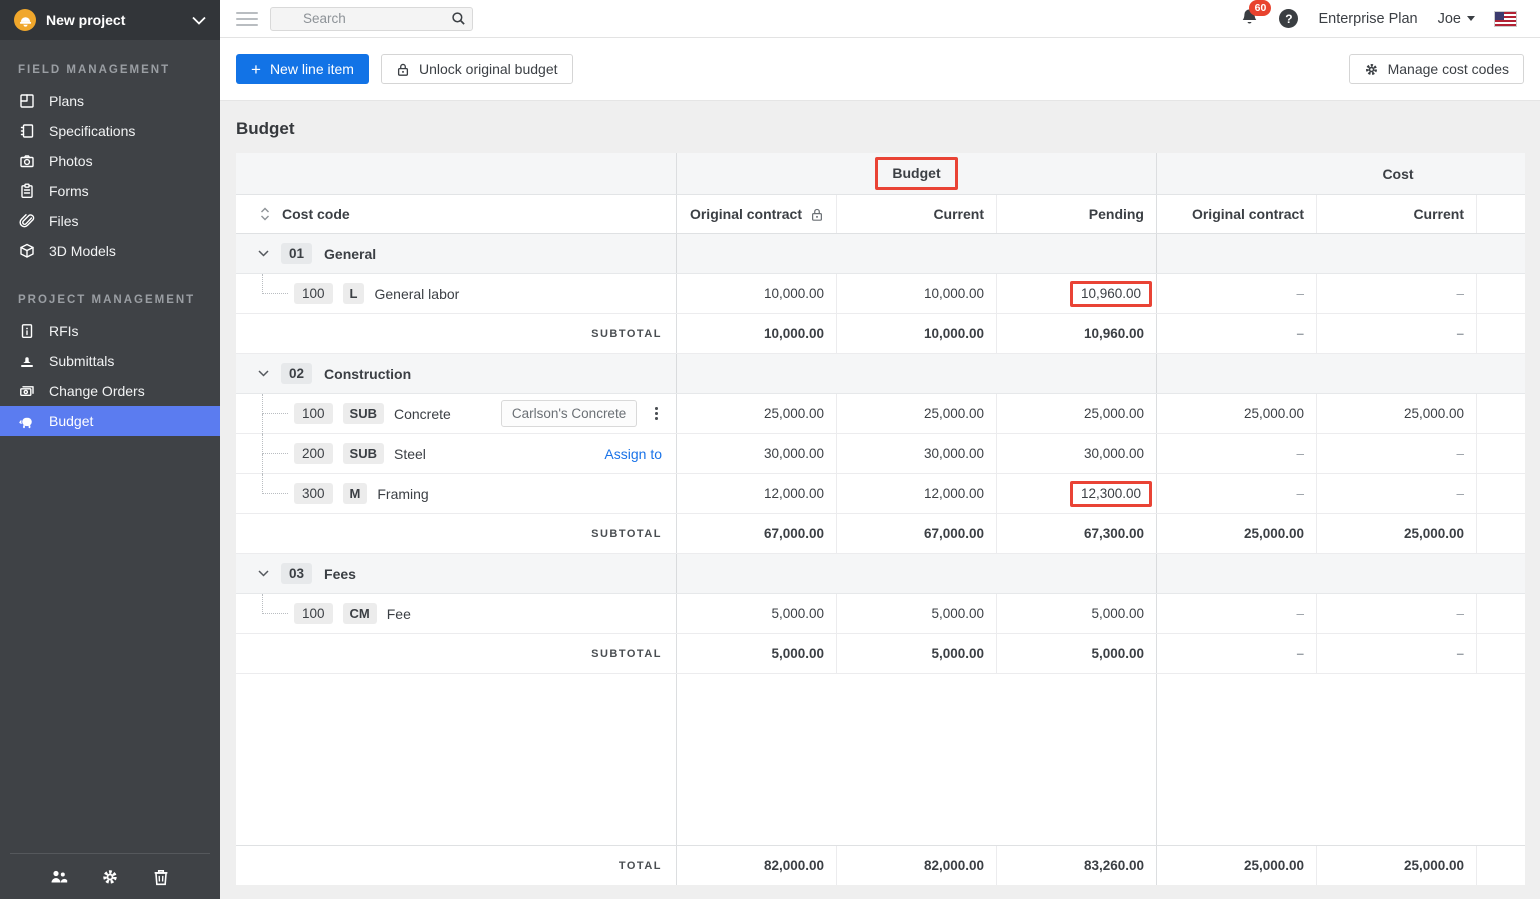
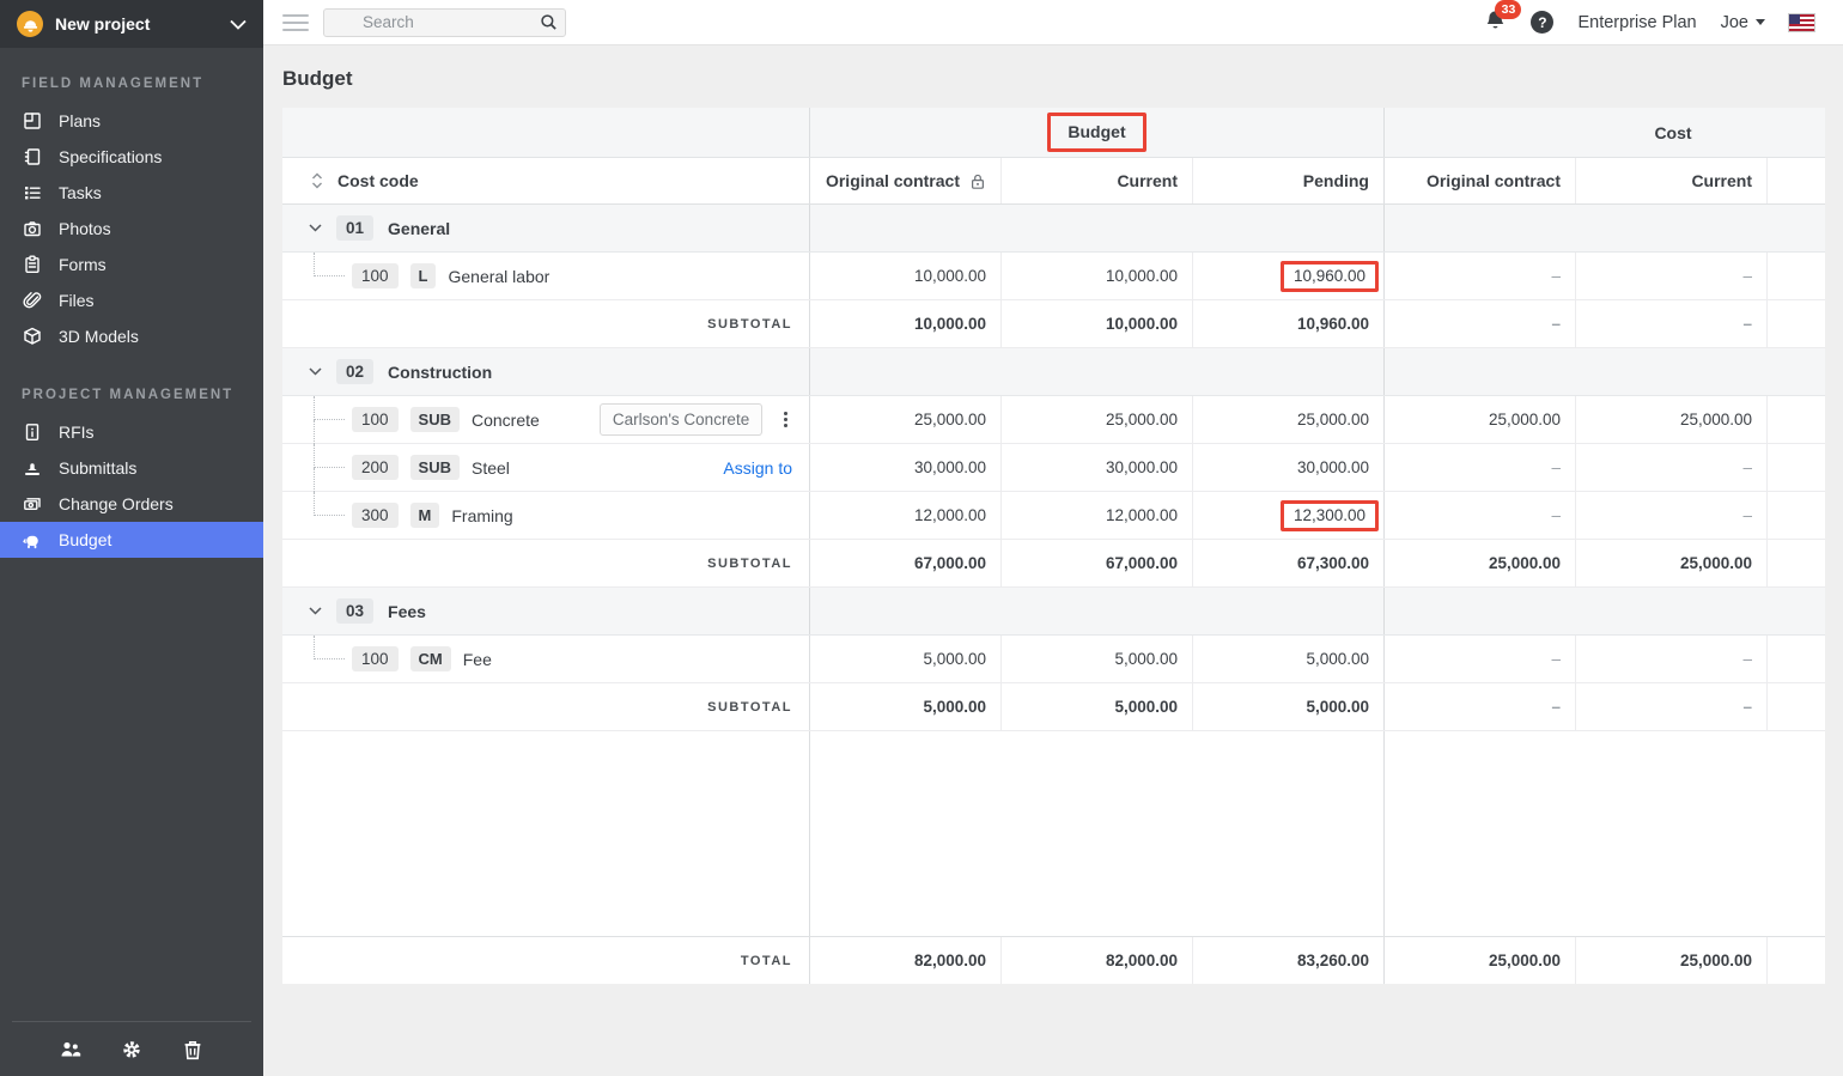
  New project
  FIELD MANAGEMENT
  Plans
  Specifications
+ Tasks
  Photos
  Forms
  Files
  3D Models
  PROJECT MANAGEMENT
  RFIs
  Submittals
  Change Orders
  Budget
  Search
- 60
+ 33
  ?
  Enterprise Plan
  Joe
- +
- New line item
- Unlock original budget
- Manage cost codes
  Budget
  Budget
  Cost
  Cost code
  Original contract
  Current
  Pending
  Original contract
  Current
  01
  General
  100
  L
  General labor
  10,000.00
  10,000.00
  10,960.00
  –
  –
  SUBTOTAL
  10,000.00
  10,000.00
  10,960.00
  –
  –
  02
  Construction
  100
  SUB
  Concrete
  Carlson's Concrete
  25,000.00
  25,000.00
  25,000.00
  25,000.00
  25,000.00
  200
  SUB
  Steel
  Assign to
  30,000.00
  30,000.00
  30,000.00
  –
  –
  300
  M
  Framing
  12,000.00
  12,000.00
  12,300.00
  –
  –
  SUBTOTAL
  67,000.00
  67,000.00
  67,300.00
  25,000.00
  25,000.00
  03
  Fees
  100
  CM
  Fee
  5,000.00
  5,000.00
  5,000.00
  –
  –
  SUBTOTAL
  5,000.00
  5,000.00
  5,000.00
  –
  –
  TOTAL
  82,000.00
  82,000.00
  83,260.00
  25,000.00
  25,000.00
